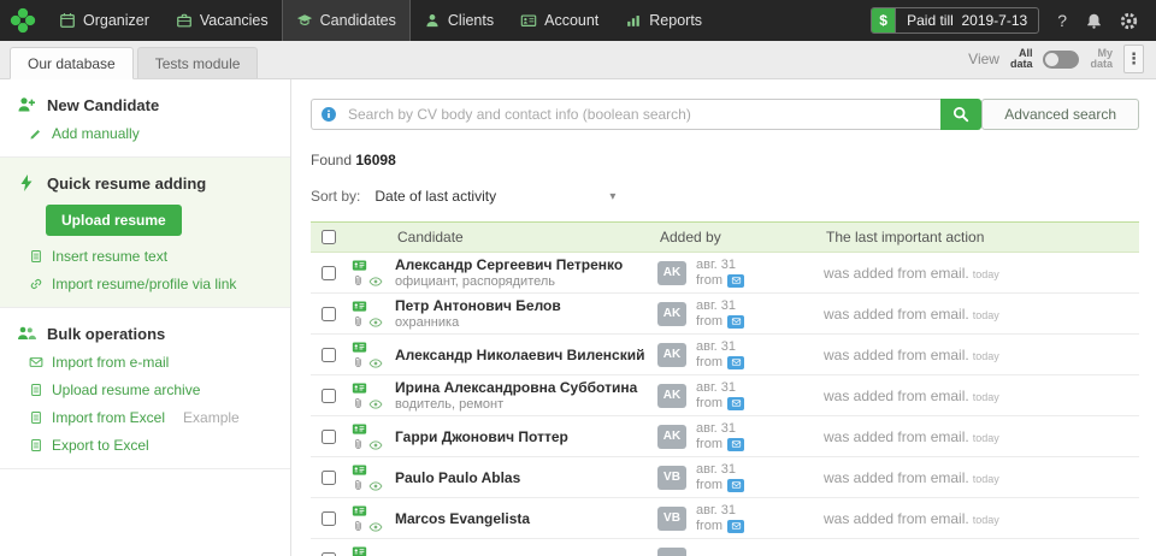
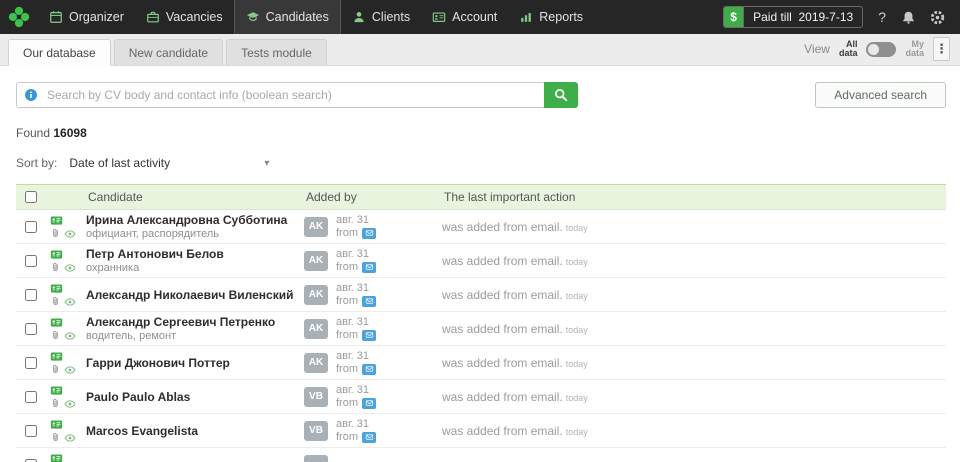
  Organizer
  Vacancies
  Candidates
  Clients
  Account
  Reports
  $
  Paid till 2019-7-13
  ?
  Our database
+ New candidate
  Tests module
  View
  All
  data
  My
  data
  ⋮
- New Candidate
- Add manually
- Quick resume adding
- Upload resume
- Insert resume text
- Import resume/profile via link
- Bulk operations
- Import from e-mail
- Upload resume archive
- Import from Excel
- Example
- Export to Excel
  Search by CV body and contact info (boolean search)
  Advanced search
  Found 16098
  Sort by:
  Date of last activity
  ▾
  Candidate
  Added by
  The last important action
- Александр Сергеевич Петренко
+ Ирина Александровна Субботина
  официант, распорядитель
  AK
  авг. 31
  from
  was added from email. today
  Петр Антонович Белов
  охранника
  AK
  авг. 31
  from
  was added from email. today
  Александр Николаевич Виленский
  AK
  авг. 31
  from
  was added from email. today
- Ирина Александровна Субботина
+ Александр Сергеевич Петренко
  водитель, ремонт
  AK
  авг. 31
  from
  was added from email. today
  Гарри Джонович Поттер
  AK
  авг. 31
  from
  was added from email. today
  Paulo Paulo Ablas
  VB
  авг. 31
  from
  was added from email. today
  Marcos Evangelista
  VB
  авг. 31
  from
  was added from email. today
